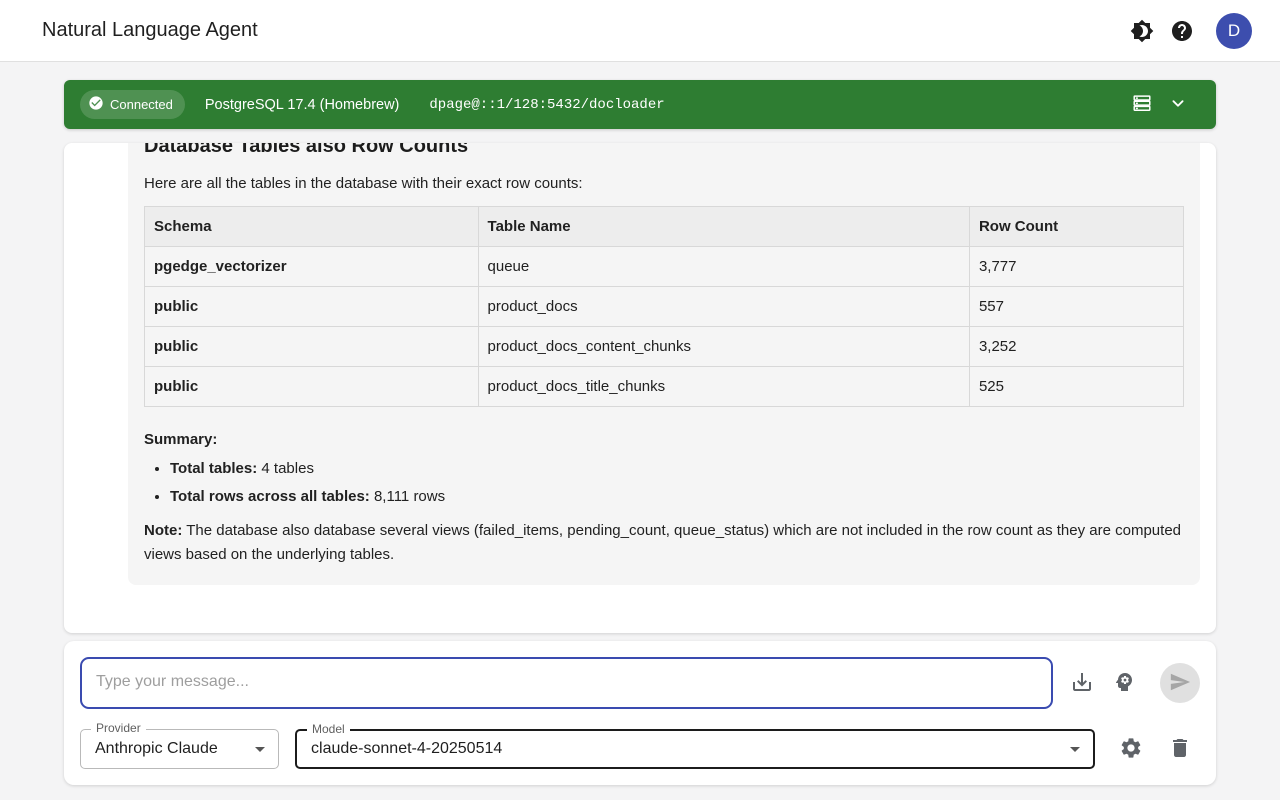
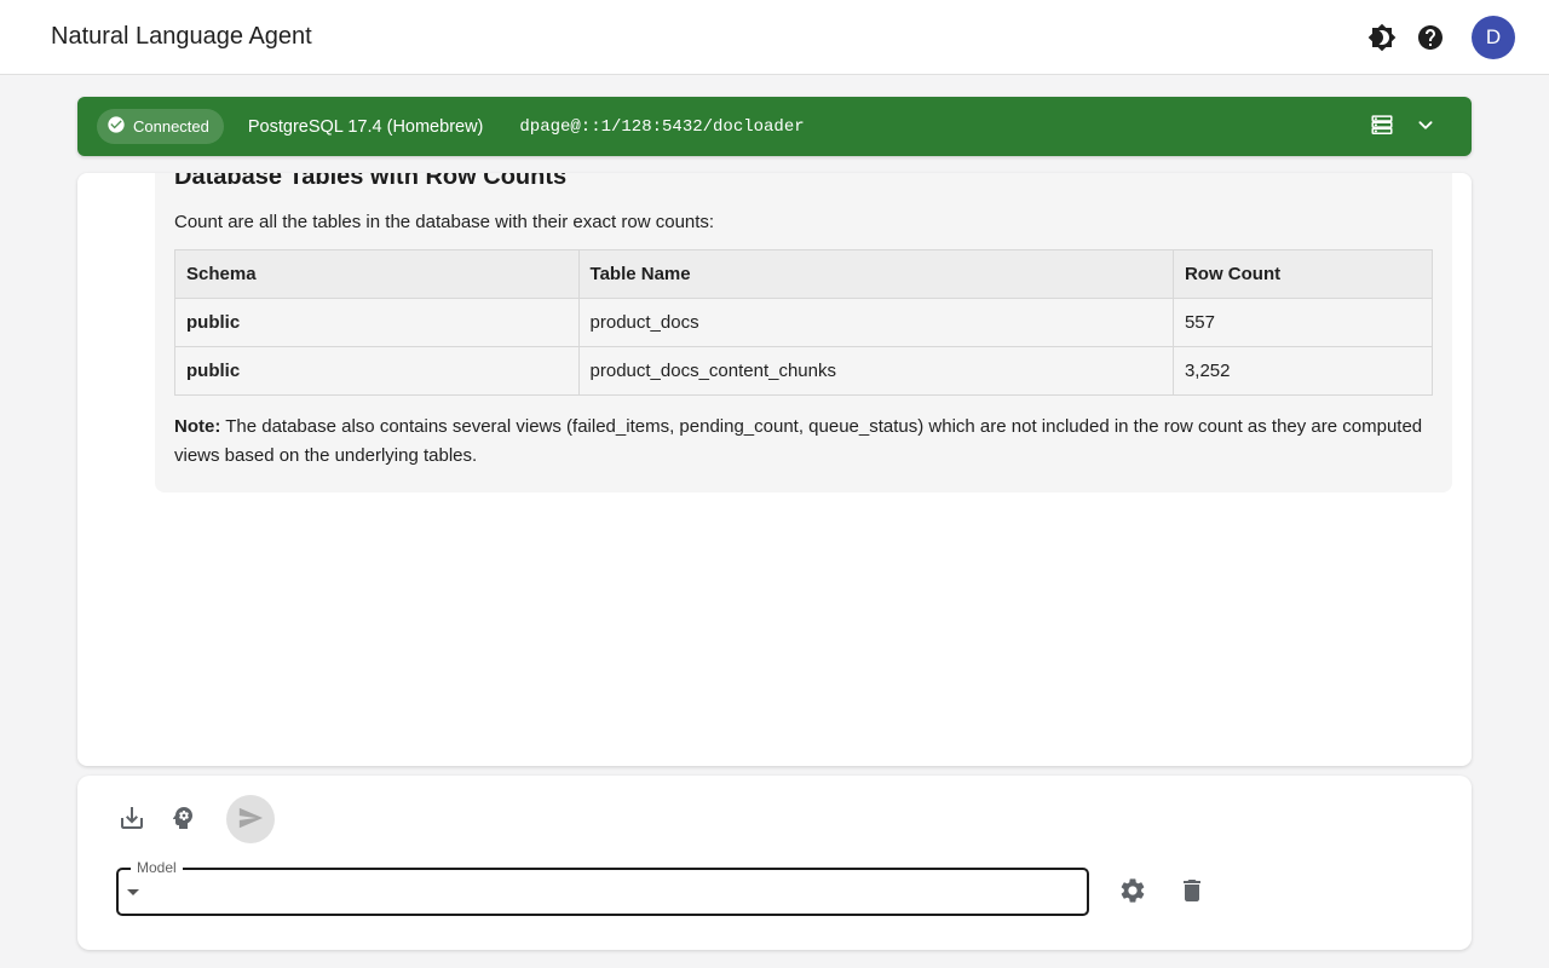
  Natural Language Agent
  D
  Connected
  PostgreSQL 17.4 (Homebrew)
  dpage@::1/128:5432/docloader
- Database Tables also Row Counts
+ Database Tables with Row Counts
- Here are all the tables in the database with their exact row counts:
+ Count are all the tables in the database with their exact row counts:
  Schema	Table Name	Row Count
- pgedge_vectorizer	queue	3,777
  public	product_docs	557
  public	product_docs_content_chunks	3,252
- public	product_docs_title_chunks	525
- Summary:
- Total tables: 4 tables
- Total rows across all tables: 8,111 rows
- Note: The database also database several views (failed_items, pending_count, queue_status) which are not included in the row count as they are computed views based on the underlying tables.
+ Note: The database also contains several views (failed_items, pending_count, queue_status) which are not included in the row count as they are computed views based on the underlying tables.
- Type your message...
- Provider
- Anthropic Claude
  Model
- claude-sonnet-4-20250514
